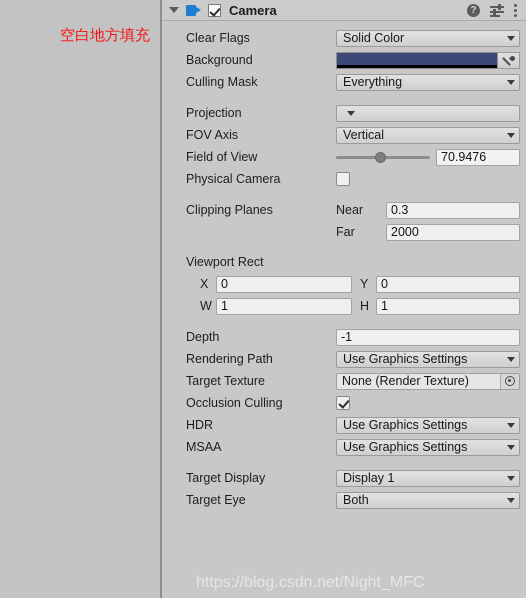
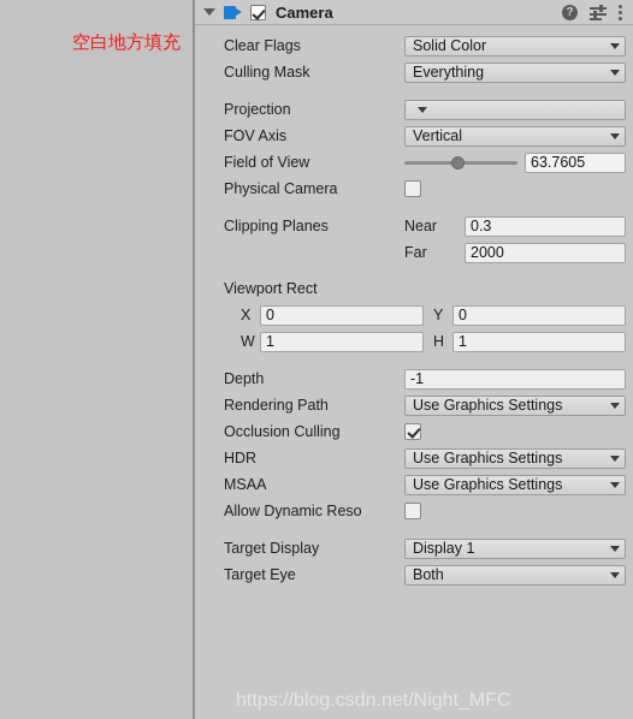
  空白地方填充
  Camera
  ?
  Clear Flags
  Solid Color
- Background
  Culling Mask
  Everything
  Projection
  FOV Axis
  Vertical
  Field of View
- 70.9476
+ 63.7605
  Physical Camera
  Clipping Planes
  Near
  0.3
  Far
  2000
  Viewport Rect
  X
  0
  Y
  0
  W
  1
  H
  1
  Depth
  -1
  Rendering Path
  Use Graphics Settings
- Target Texture
- None (Render Texture)
  Occlusion Culling
  HDR
  Use Graphics Settings
  MSAA
  Use Graphics Settings
+ Allow Dynamic Reso
  Target Display
  Display 1
  Target Eye
  Both
  https://blog.csdn.net/Night_MFC
